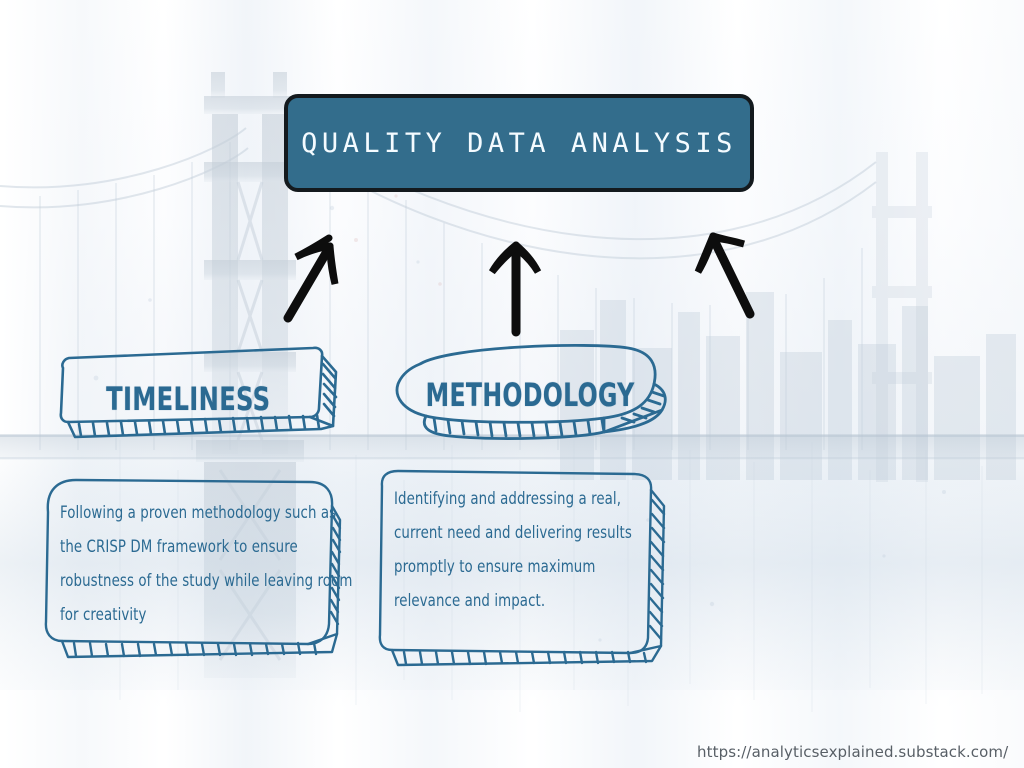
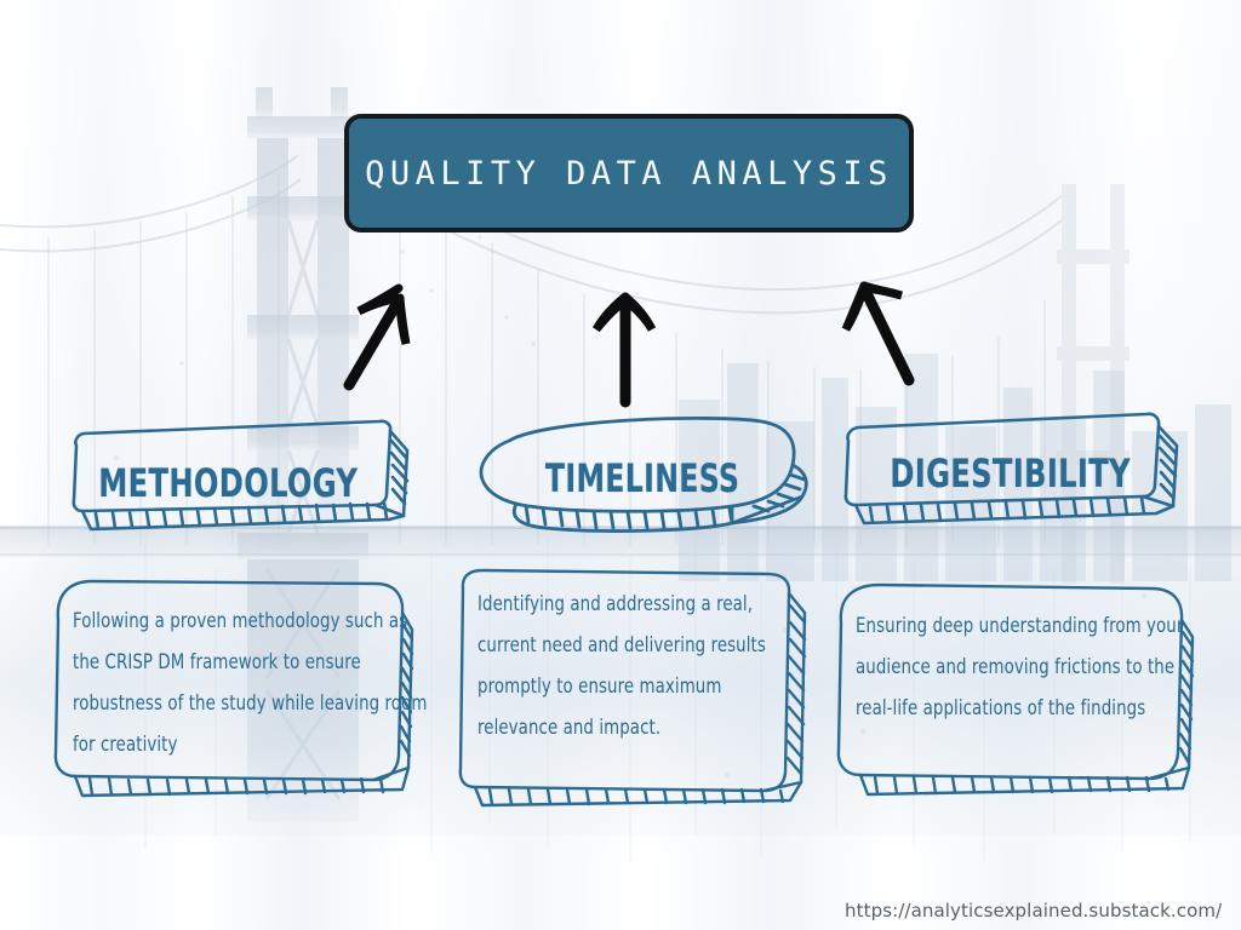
  QUALITY DATA ANALYSIS
- TIMELINESS
+ METHODOLOGY
  Following a proven methodology such as the CRISP DM framework to ensure robustness of the study while leaving room for creativity
- METHODOLOGY
+ TIMELINESS
  Identifying and addressing a real, current need and delivering results promptly to ensure maximum relevance and impact.
+ DIGESTIBILITY
+ Ensuring deep understanding from your audience and removing frictions to the real-life applications of the findings
  https://analyticsexplained.substack.com/
